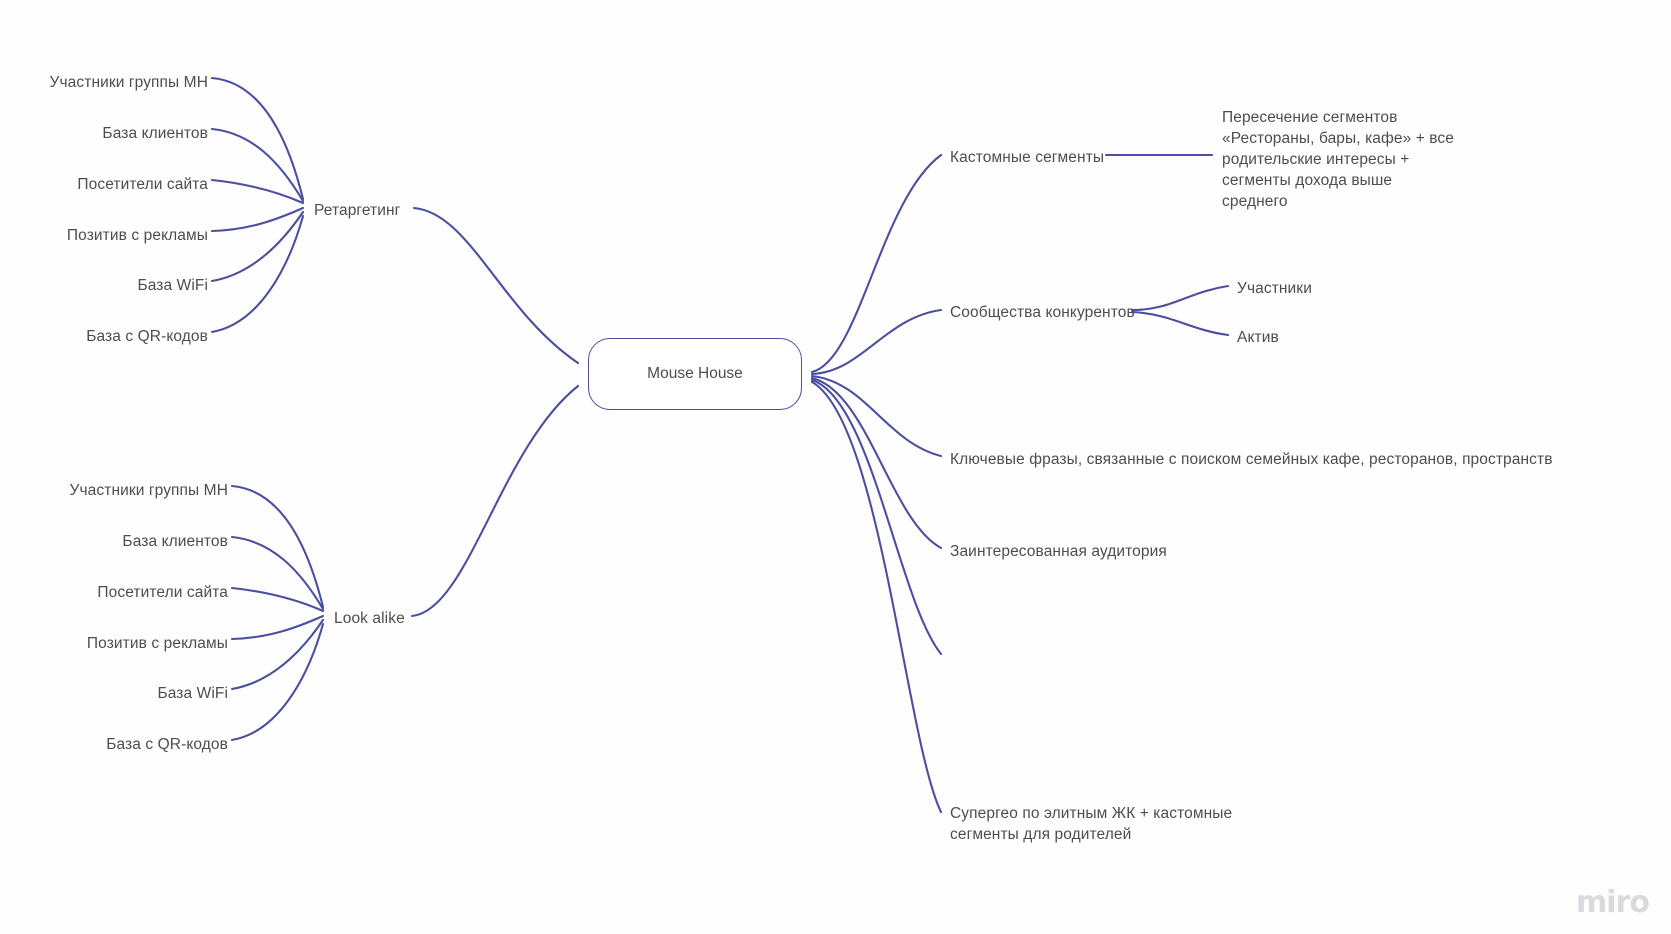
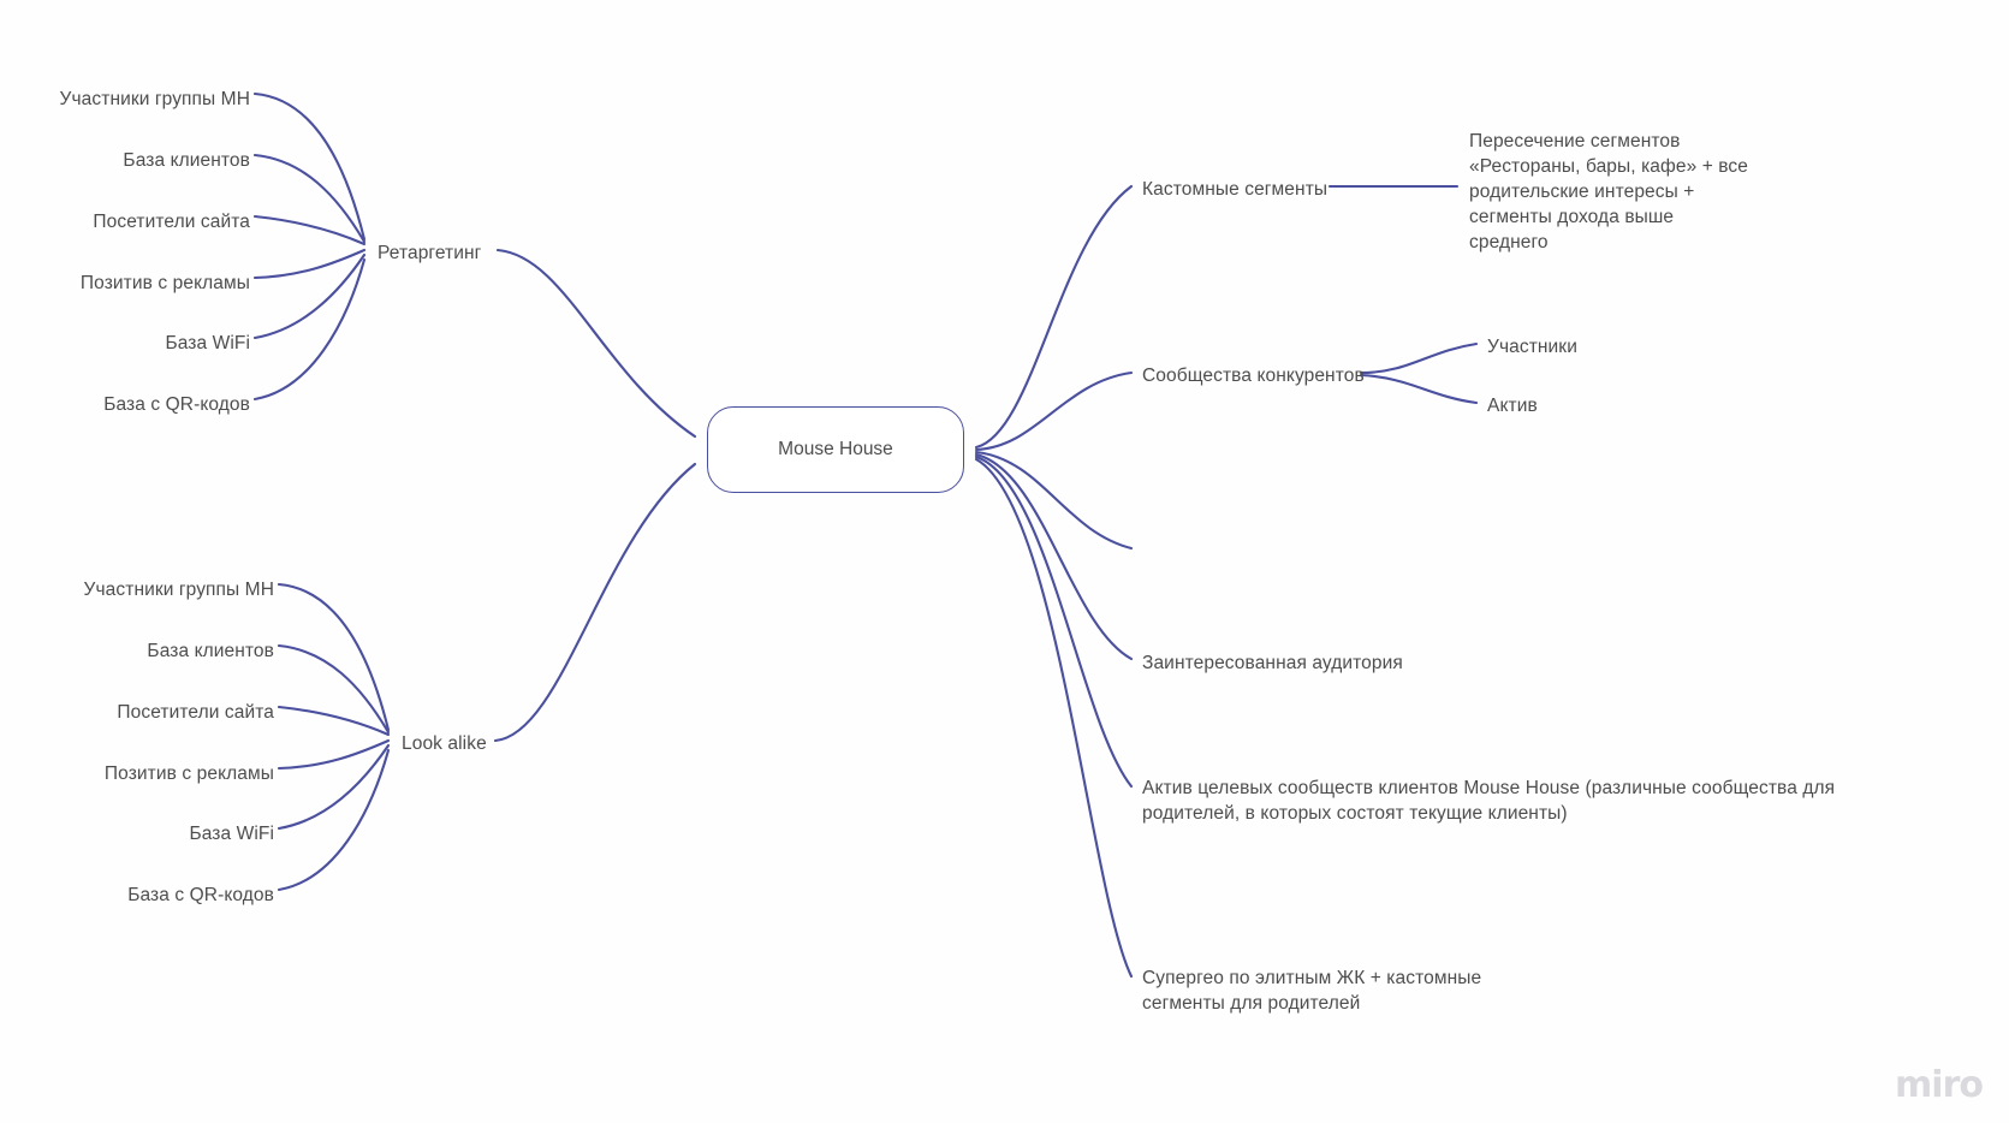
  Mouse House
  Ретаргетинг
  Участники группы МН
  База клиентов
  Посетители сайта
  Позитив с рекламы
  База WiFi
  База с QR-кодов
  Look alike
  Участники группы МН
  База клиентов
  Посетители сайта
  Позитив с рекламы
  База WiFi
  База с QR-кодов
  Кастомные сегменты
  Пересечение сегментов
  «Рестораны, бары, кафе» + все
  родительские интересы +
  сегменты дохода выше
  среднего
  Сообщества конкурентов
  Участники
  Актив
- Ключевые фразы, связанные с поиском семейных кафе, ресторанов, пространств
  Заинтересованная аудитория
+ Актив целевых сообществ клиентов Mouse House (различные сообщества для
+ родителей, в которых состоят текущие клиенты)
  Супергео по элитным ЖК + кастомные
  сегменты для родителей
  miro
